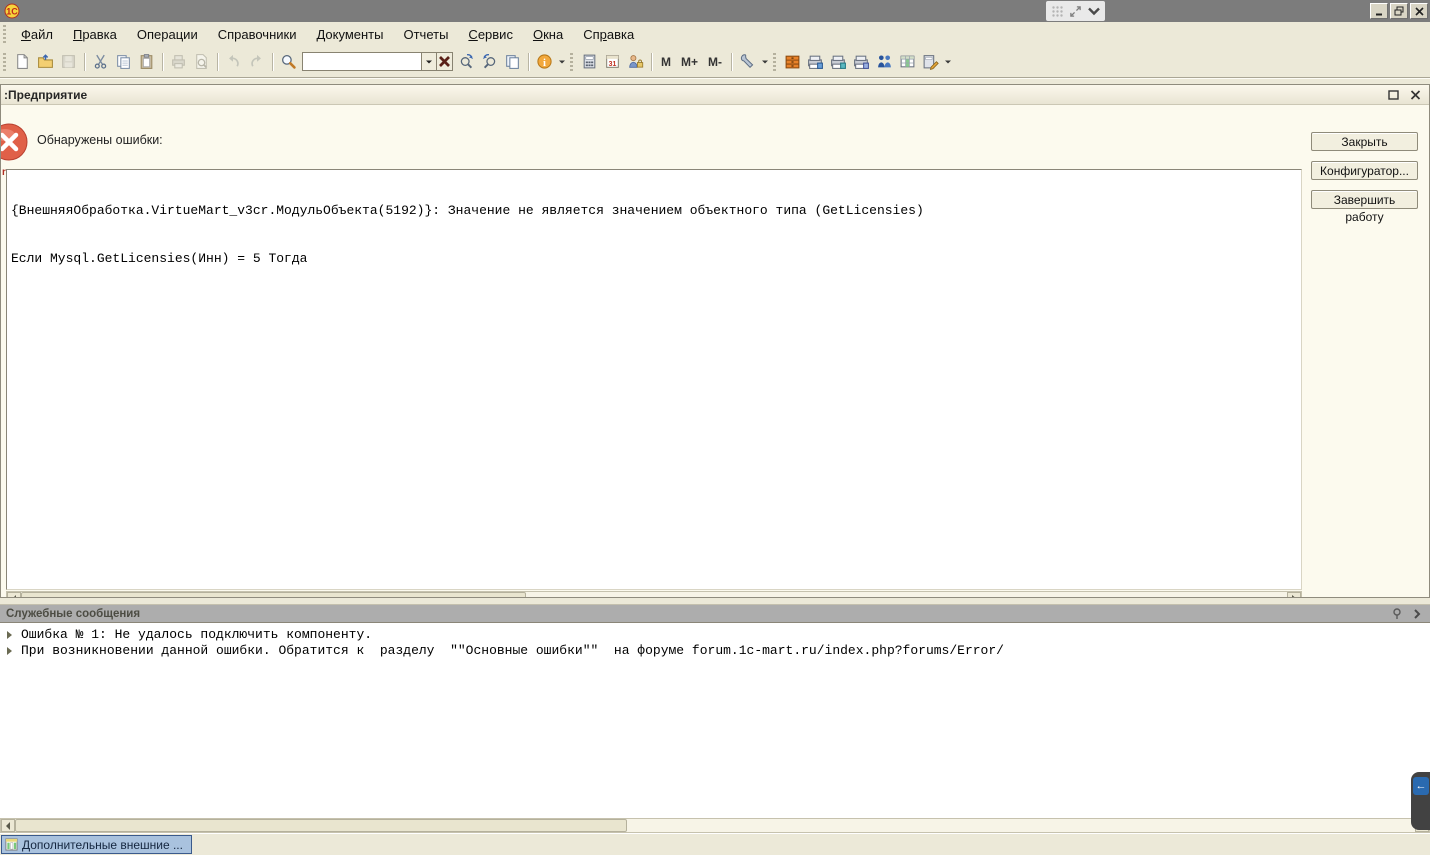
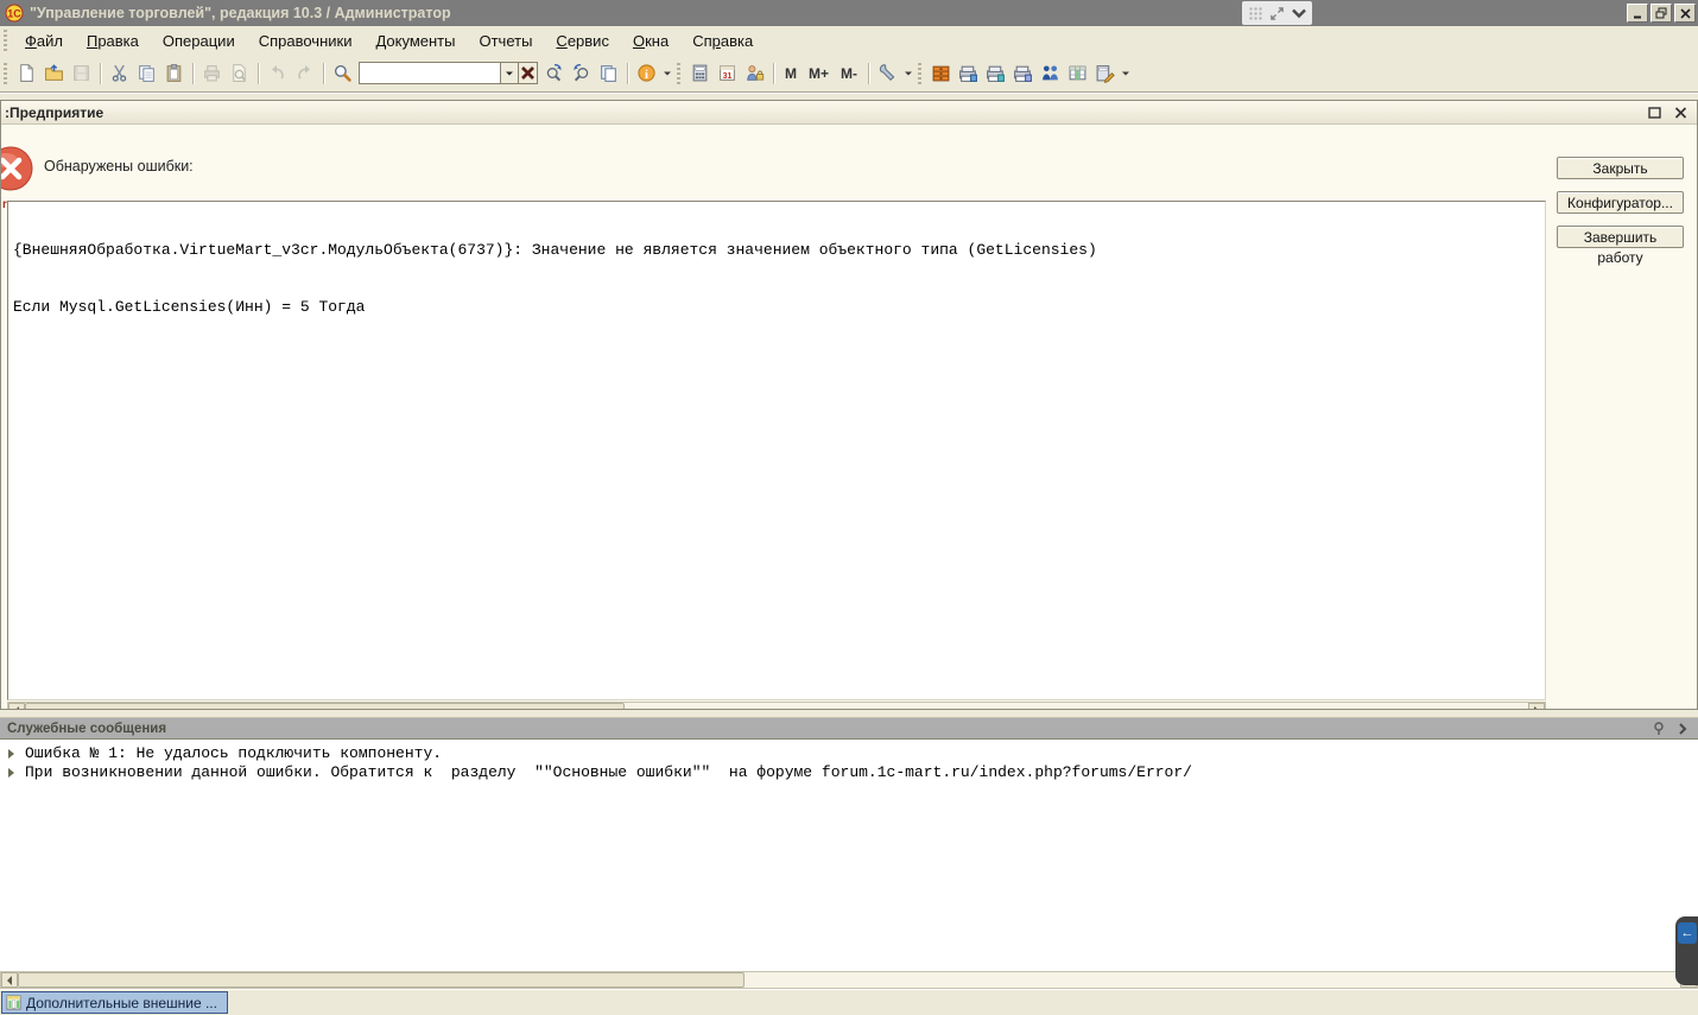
  1C
+ "Управление торговлей", редакция 10.3 / Администратор
  Файл
  Правка
  Операции
  Справочники
  Документы
  Отчеты
  Сервис
  Окна
  Справка
  i
  M
  M+
  M-
  :Предприятие
  Обнаружены ошибки:
  Закрыть
  Конфигуратор...
  Завершить работу
  r
- {ВнешняяОбработка.VirtueMart_v3cr.МодульОбъекта(5192)}: Значение не является значением объектного типа (GetLicensies)
+ {ВнешняяОбработка.VirtueMart_v3cr.МодульОбъекта(6737)}: Значение не является значением объектного типа (GetLicensies)
  Если Mysql.GetLicensies(Инн) = 5 Тогда
  Служебные сообщения
  Ошибка № 1: Не удалось подключить компоненту.
  При возникновении данной ошибки. Обратится к разделу ""Основные ошибки"" на форуме forum.1c-mart.ru/index.php?forums/Error/
  Дополнительные внешние ...
  ←
